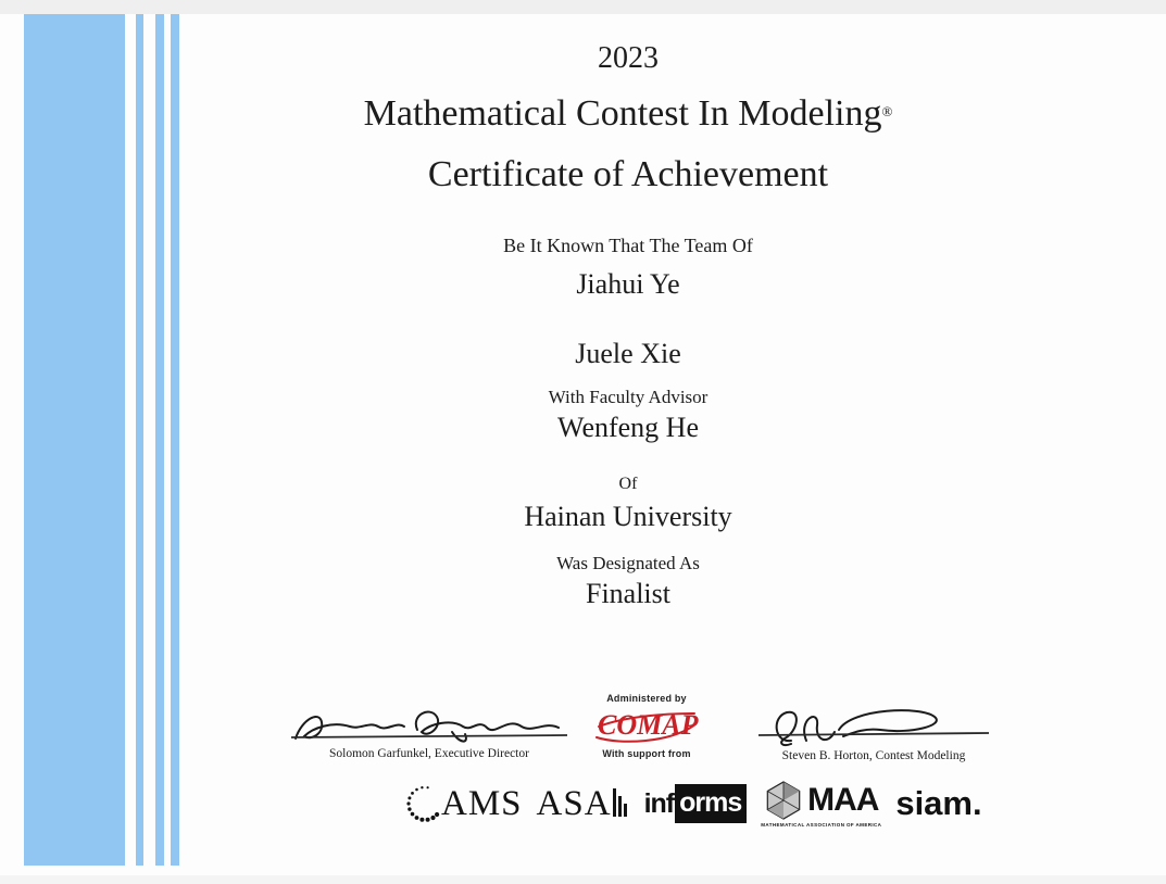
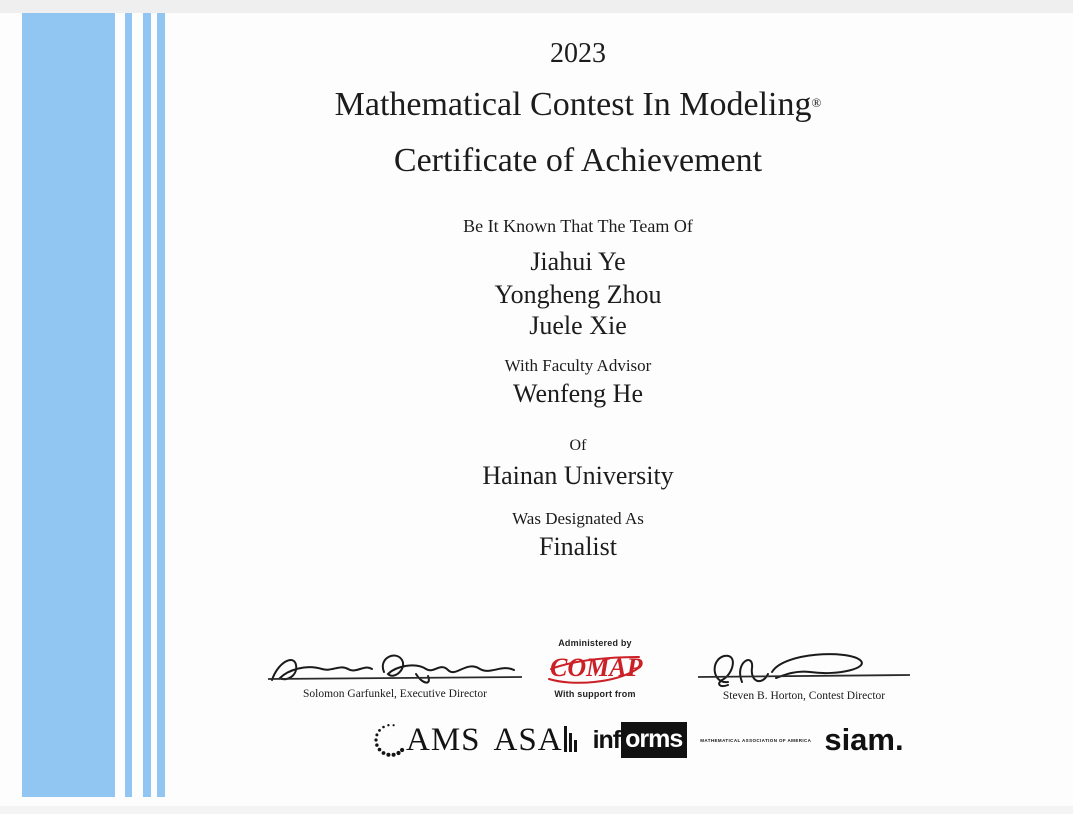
  2023
  Mathematical Contest In Modeling®
  Certificate of Achievement
  Be It Known That The Team Of
  Jiahui Ye
+ Yongheng Zhou
  Juele Xie
  With Faculty Advisor
  Wenfeng He
  Of
  Hainan University
  Was Designated As
  Finalist
  Solomon Garfunkel, Executive Director
  Administered by
  COMAP
  With support from
- Steven B. Horton, Contest Modeling
+ Steven B. Horton, Contest Director
  AMS
  ASA
  inf
  orms
- MAA
  siam.
